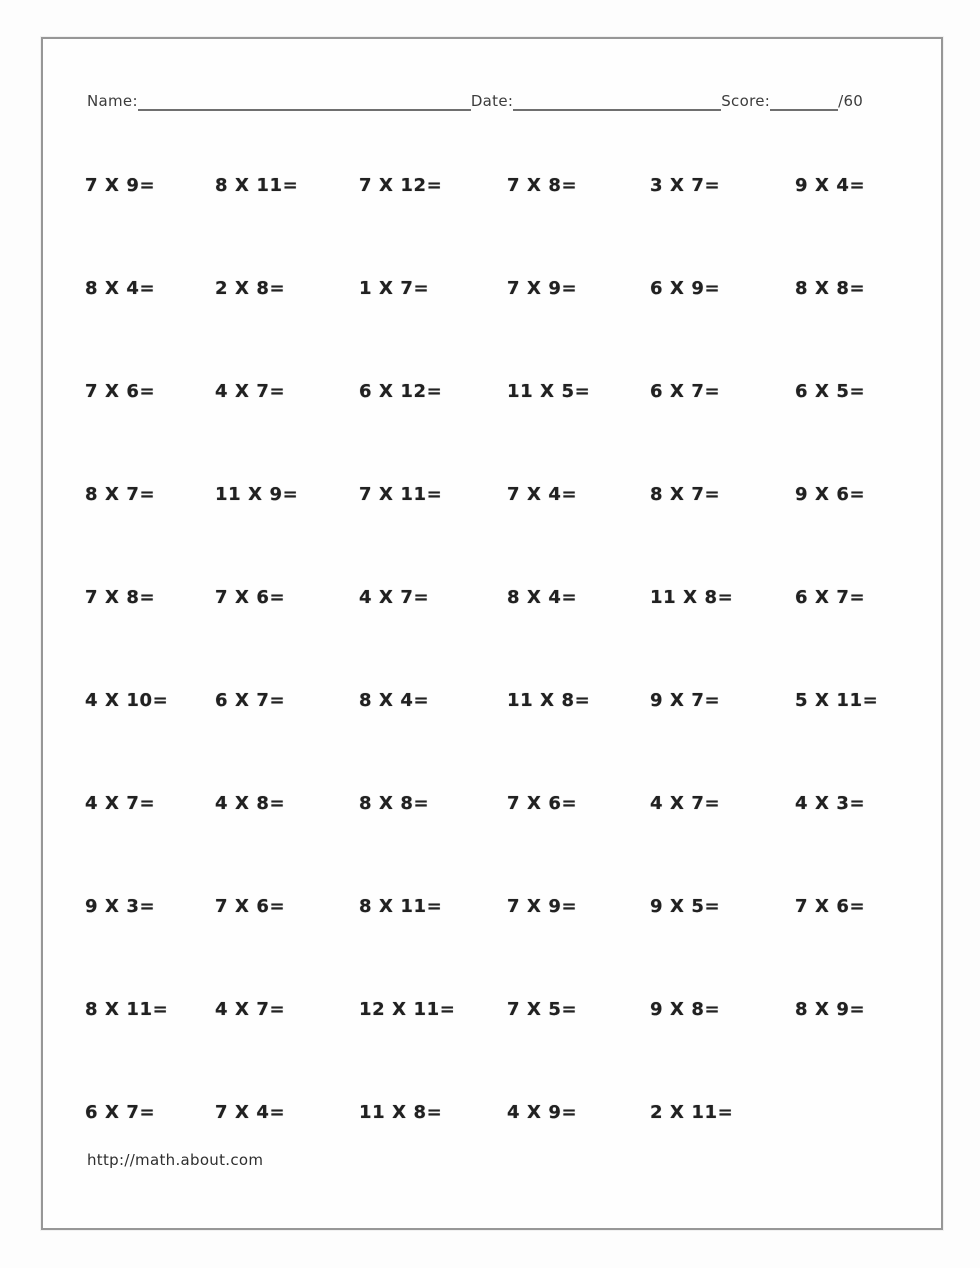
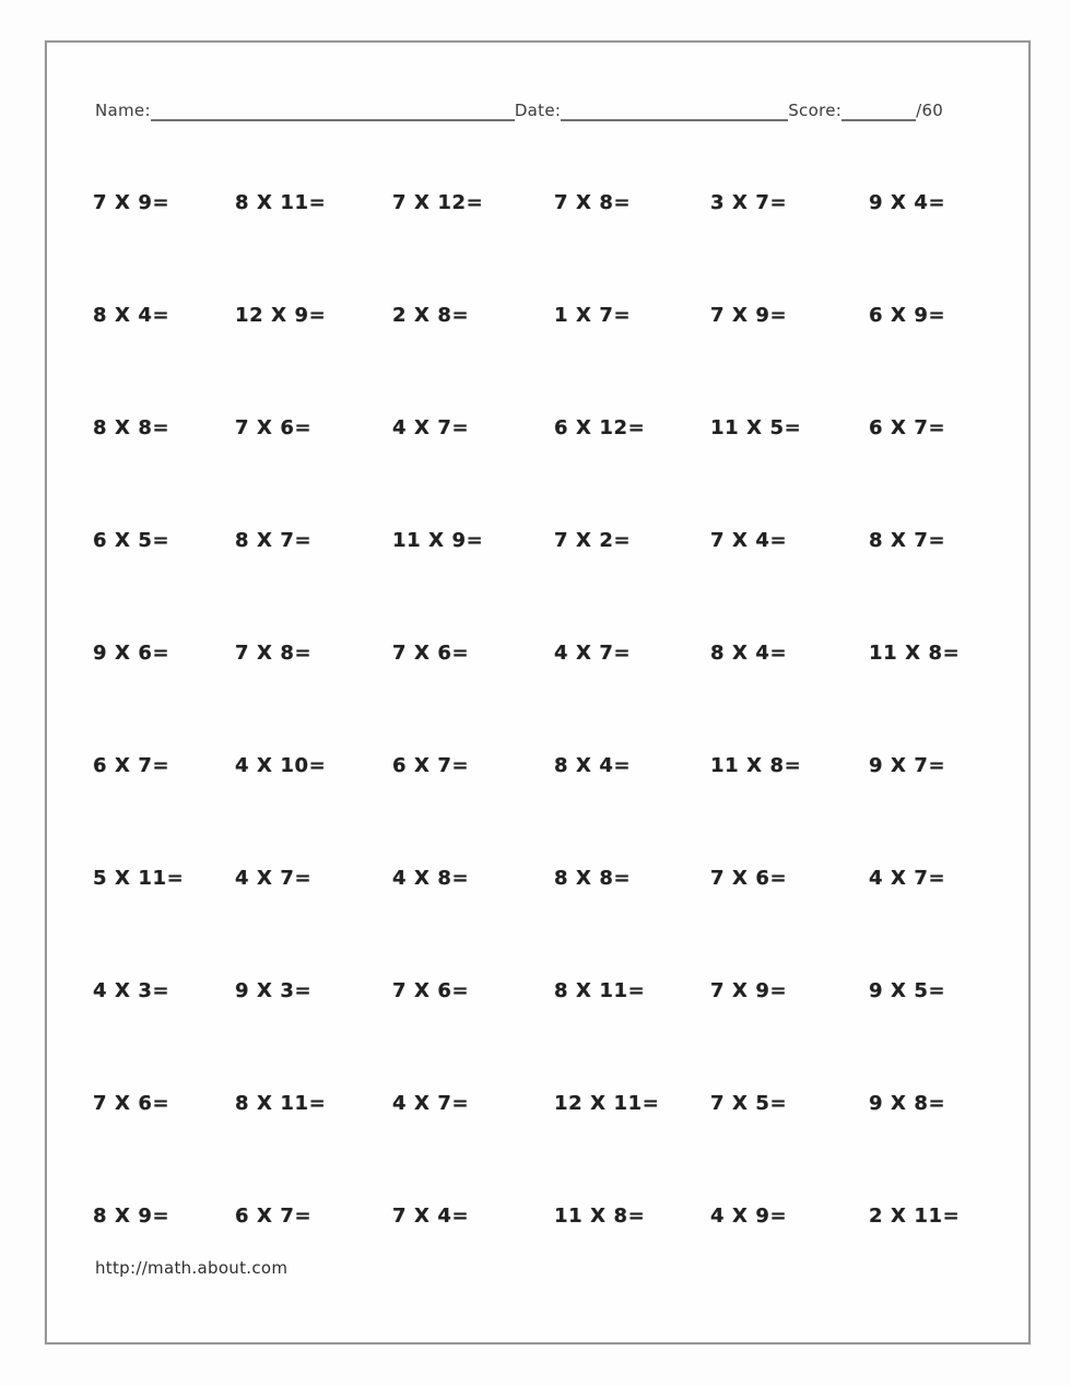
  Name:
  Date:
  Score:
  /60
  7 X 9=
  8 X 11=
  7 X 12=
  7 X 8=
  3 X 7=
  9 X 4=
  8 X 4=
+ 12 X 9=
  2 X 8=
  1 X 7=
  7 X 9=
  6 X 9=
  8 X 8=
  7 X 6=
  4 X 7=
  6 X 12=
  11 X 5=
  6 X 7=
  6 X 5=
  8 X 7=
  11 X 9=
- 7 X 11=
+ 7 X 2=
  7 X 4=
  8 X 7=
  9 X 6=
  7 X 8=
  7 X 6=
  4 X 7=
  8 X 4=
  11 X 8=
  6 X 7=
  4 X 10=
  6 X 7=
  8 X 4=
  11 X 8=
  9 X 7=
  5 X 11=
  4 X 7=
  4 X 8=
  8 X 8=
  7 X 6=
  4 X 7=
  4 X 3=
  9 X 3=
  7 X 6=
  8 X 11=
  7 X 9=
  9 X 5=
  7 X 6=
  8 X 11=
  4 X 7=
  12 X 11=
  7 X 5=
  9 X 8=
  8 X 9=
  6 X 7=
  7 X 4=
  11 X 8=
  4 X 9=
  2 X 11=
  http://math.about.com
